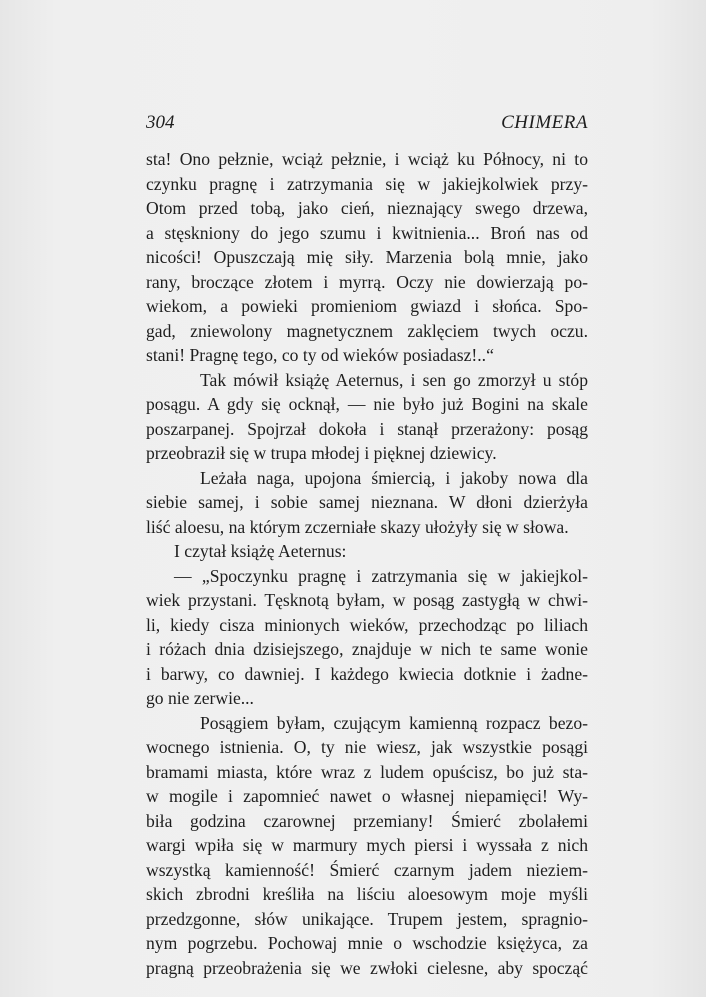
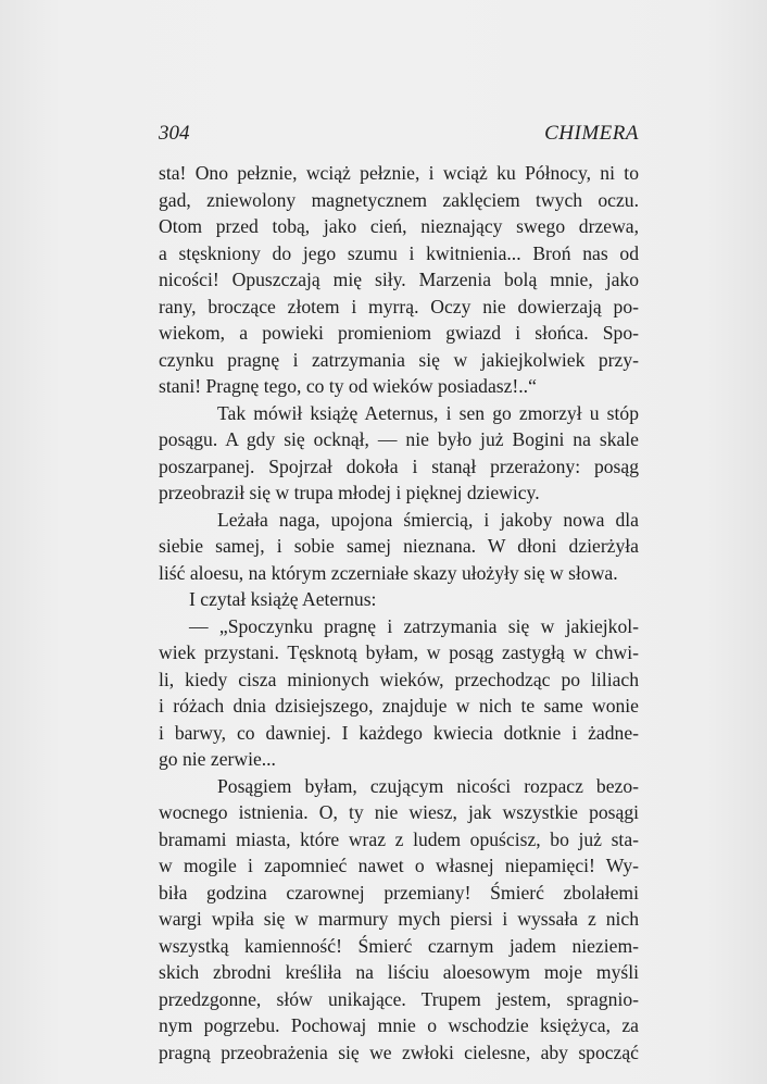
  304
  CHIMERA
  sta! Ono pełznie, wciąż pełznie, i wciąż ku Północy, ni to
- czynku pragnę i zatrzymania się w jakiejkolwiek przy-
+ gad, zniewolony magnetycznem zaklęciem twych oczu.
  Otom przed tobą, jako cień, nieznający swego drzewa,
  a stęskniony do jego szumu i kwitnienia... Broń nas od
  nicości! Opuszczają mię siły. Marzenia bolą mnie, jako
  rany, broczące złotem i myrrą. Oczy nie dowierzają po-
  wiekom, a powieki promieniom gwiazd i słońca. Spo-
- gad, zniewolony magnetycznem zaklęciem twych oczu.
+ czynku pragnę i zatrzymania się w jakiejkolwiek przy-
  stani! Pragnę tego, co ty od wieków posiadasz!..“
  Tak mówił książę Aeternus, i sen go zmorzył u stóp
  posągu. A gdy się ocknął, — nie było już Bogini na skale
  poszarpanej. Spojrzał dokoła i stanął przerażony: posąg
  przeobraził się w trupa młodej i pięknej dziewicy.
  Leżała naga, upojona śmiercią, i jakoby nowa dla
  siebie samej, i sobie samej nieznana. W dłoni dzierżyła
  liść aloesu, na którym zczerniałe skazy ułożyły się w słowa.
  I czytał książę Aeternus:
  — „Spoczynku pragnę i zatrzymania się w jakiejkol-
  wiek przystani. Tęsknotą byłam, w posąg zastygłą w chwi-
  li, kiedy cisza minionych wieków, przechodząc po liliach
  i różach dnia dzisiejszego, znajduje w nich te same wonie
  i barwy, co dawniej. I każdego kwiecia dotknie i żadne-
  go nie zerwie...
- Posągiem byłam, czującym kamienną rozpacz bezo-
+ Posągiem byłam, czującym nicości rozpacz bezo-
  wocnego istnienia. O, ty nie wiesz, jak wszystkie posągi
  bramami miasta, które wraz z ludem opuścisz, bo już sta-
  w mogile i zapomnieć nawet o własnej niepamięci! Wy-
  biła godzina czarownej przemiany! Śmierć zbolałemi
  wargi wpiła się w marmury mych piersi i wyssała z nich
  wszystką kamienność! Śmierć czarnym jadem nieziem-
  skich zbrodni kreśliła na liściu aloesowym moje myśli
  przedzgonne, słów unikające. Trupem jestem, spragnio-
  nym pogrzebu. Pochowaj mnie o wschodzie księżyca, za
  pragną przeobrażenia się we zwłoki cielesne, aby spocząć
